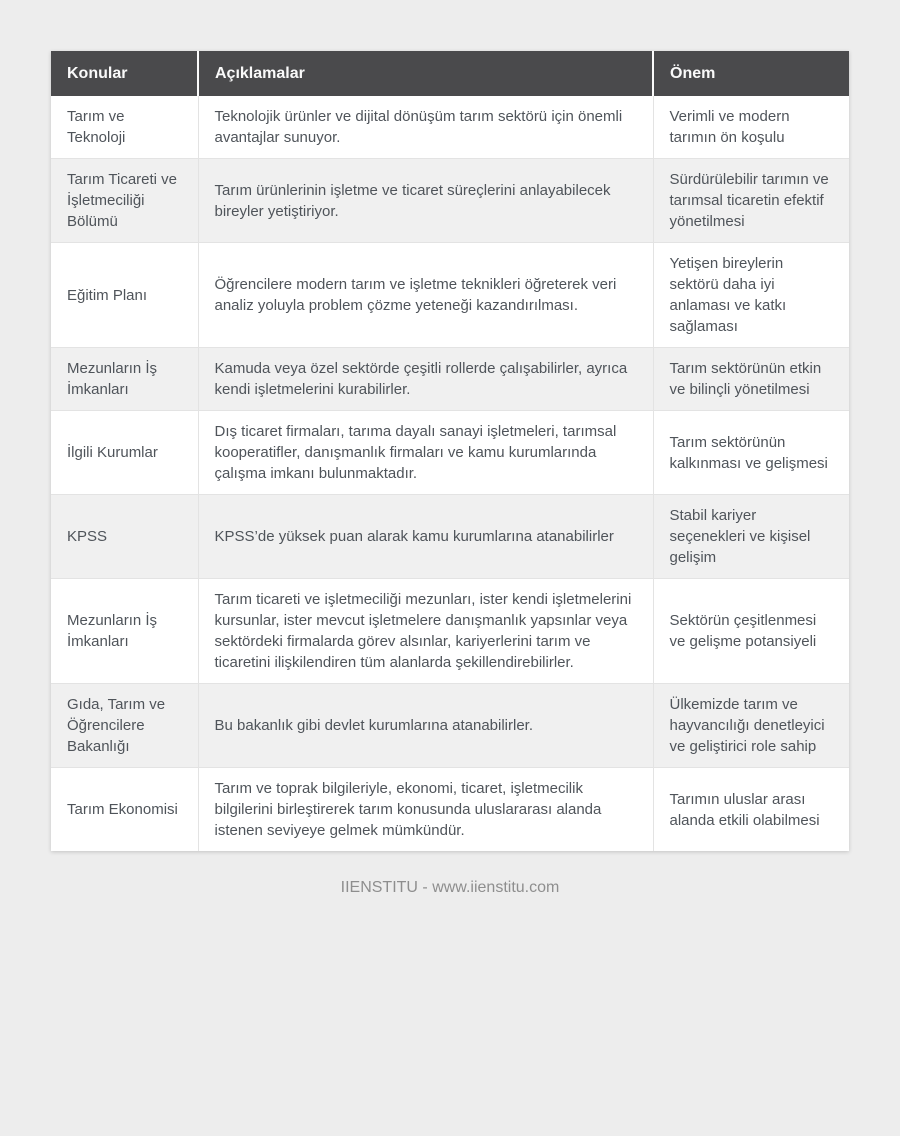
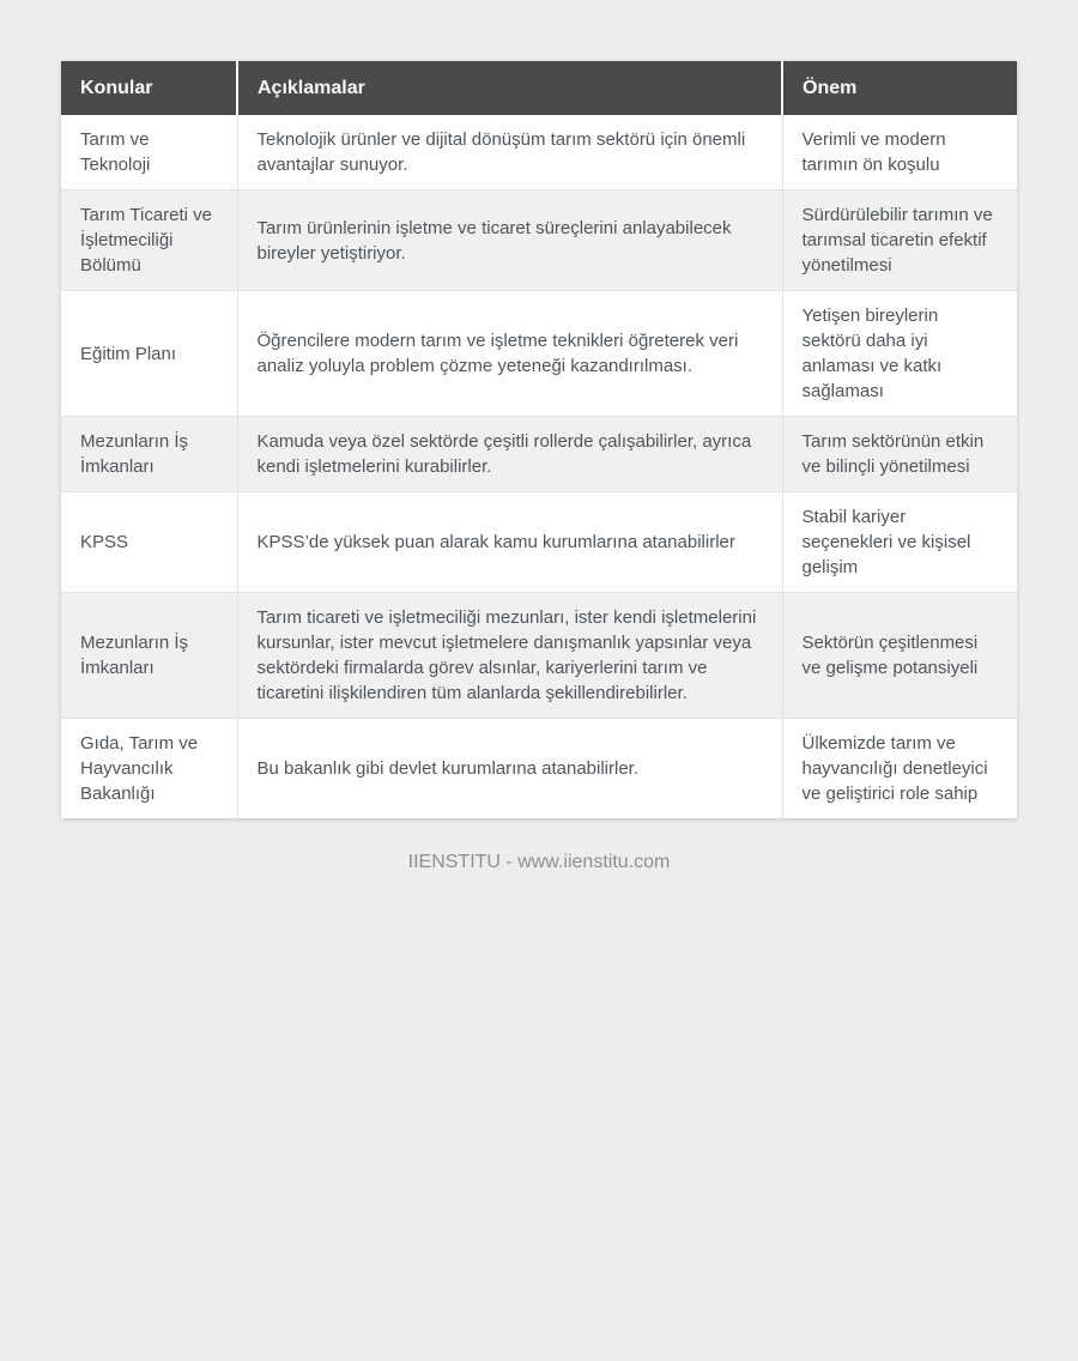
  Konular	Açıklamalar	Önem
  Tarım ve Teknoloji	Teknolojik ürünler ve dijital dönüşüm tarım sektörü için önemli avantajlar sunuyor.	Verimli ve modern tarımın ön koşulu
  Tarım Ticareti ve İşletmeciliği Bölümü	Tarım ürünlerinin işletme ve ticaret süreçlerini anlayabilecek bireyler yetiştiriyor.	Sürdürülebilir tarımın ve tarımsal ticaretin efektif yönetilmesi
  Eğitim Planı	Öğrencilere modern tarım ve işletme teknikleri öğreterek veri analiz yoluyla problem çözme yeteneği kazandırılması.	Yetişen bireylerin sektörü daha iyi anlaması ve katkı sağlaması
  Mezunların İş İmkanları	Kamuda veya özel sektörde çeşitli rollerde çalışabilirler, ayrıca kendi işletmelerini kurabilirler.	Tarım sektörünün etkin ve bilinçli yönetilmesi
- İlgili Kurumlar	Dış ticaret firmaları, tarıma dayalı sanayi işletmeleri, tarımsal kooperatifler, danışmanlık firmaları ve kamu kurumlarında çalışma imkanı bulunmaktadır.	Tarım sektörünün kalkınması ve gelişmesi
  KPSS	KPSS’de yüksek puan alarak kamu kurumlarına atanabilirler	Stabil kariyer seçenekleri ve kişisel gelişim
  Mezunların İş İmkanları	Tarım ticareti ve işletmeciliği mezunları, ister kendi işletmelerini kursunlar, ister mevcut işletmelere danışmanlık yapsınlar veya sektördeki firmalarda görev alsınlar, kariyerlerini tarım ve ticaretini ilişkilendiren tüm alanlarda şekillendirebilirler.	Sektörün çeşitlenmesi ve gelişme potansiyeli
- Gıda, Tarım ve Öğrencilere Bakanlığı	Bu bakanlık gibi devlet kurumlarına atanabilirler.	Ülkemizde tarım ve hayvancılığı denetleyici ve geliştirici role sahip
+ Gıda, Tarım ve Hayvancılık Bakanlığı	Bu bakanlık gibi devlet kurumlarına atanabilirler.	Ülkemizde tarım ve hayvancılığı denetleyici ve geliştirici role sahip
- Tarım Ekonomisi	Tarım ve toprak bilgileriyle, ekonomi, ticaret, işletmecilik bilgilerini birleştirerek tarım konusunda uluslararası alanda istenen seviyeye gelmek mümkündür.	Tarımın uluslar arası alanda etkili olabilmesi
  IIENSTITU - www.iienstitu.com
